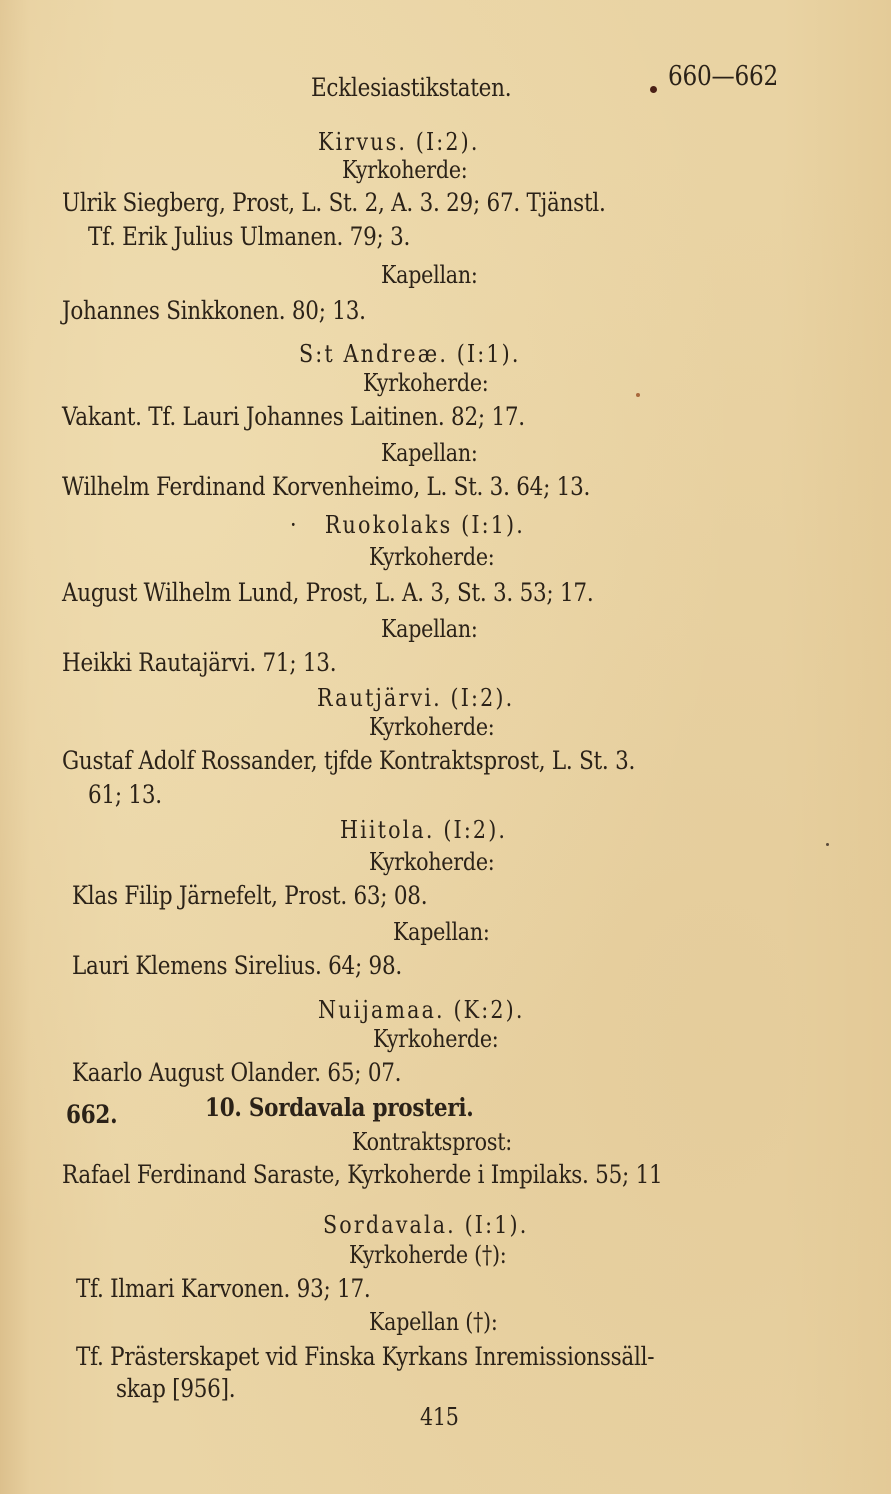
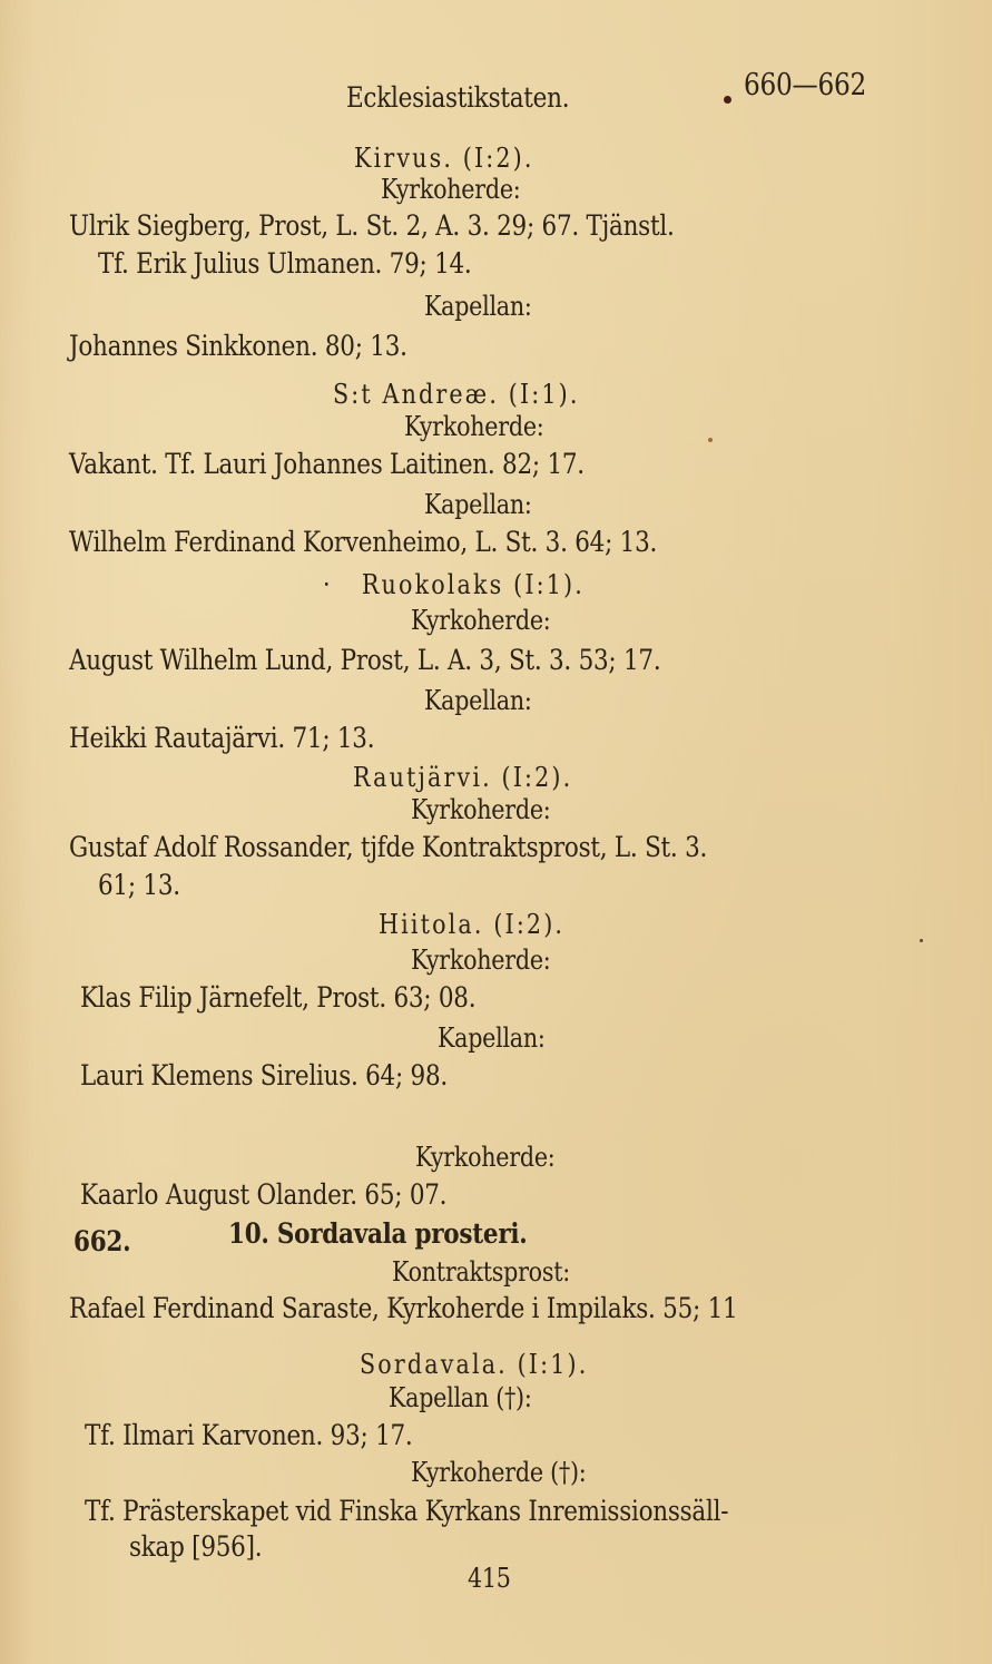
  Ecklesiastikstaten.
  660—662
  Kirvus. (I:2).
  Kyrkoherde:
  Ulrik Siegberg, Prost, L. St. 2, A. 3. 29; 67. Tjänstl.
- Tf. Erik Julius Ulmanen. 79; 3.
+ Tf. Erik Julius Ulmanen. 79; 14.
  Kapellan:
  Johannes Sinkkonen. 80; 13.
  S:t Andreæ. (I:1).
  Kyrkoherde:
  Vakant. Tf. Lauri Johannes Laitinen. 82; 17.
  Kapellan:
  Wilhelm Ferdinand Korvenheimo, L. St. 3. 64; 13.
  · Ruokolaks (I:1).
  Kyrkoherde:
  August Wilhelm Lund, Prost, L. A. 3, St. 3. 53; 17.
  Kapellan:
  Heikki Rautajärvi. 71; 13.
  Rautjärvi. (I:2).
  Kyrkoherde:
  Gustaf Adolf Rossander, tjfde Kontraktsprost, L. St. 3.
  61; 13.
  Hiitola. (I:2).
  Kyrkoherde:
  Klas Filip Järnefelt, Prost. 63; 08.
  Kapellan:
  Lauri Klemens Sirelius. 64; 98.
- Nuijamaa. (K:2).
  Kyrkoherde:
  Kaarlo August Olander. 65; 07.
  662.
  10. Sordavala prosteri.
  Kontraktsprost:
  Rafael Ferdinand Saraste, Kyrkoherde i Impilaks. 55; 11
  Sordavala. (I:1).
- Kyrkoherde (†):
+ Kapellan (†):
  Tf. Ilmari Karvonen. 93; 17.
- Kapellan (†):
+ Kyrkoherde (†):
  Tf. Prästerskapet vid Finska Kyrkans Inremissionssäll-
  skap [956].
  415
